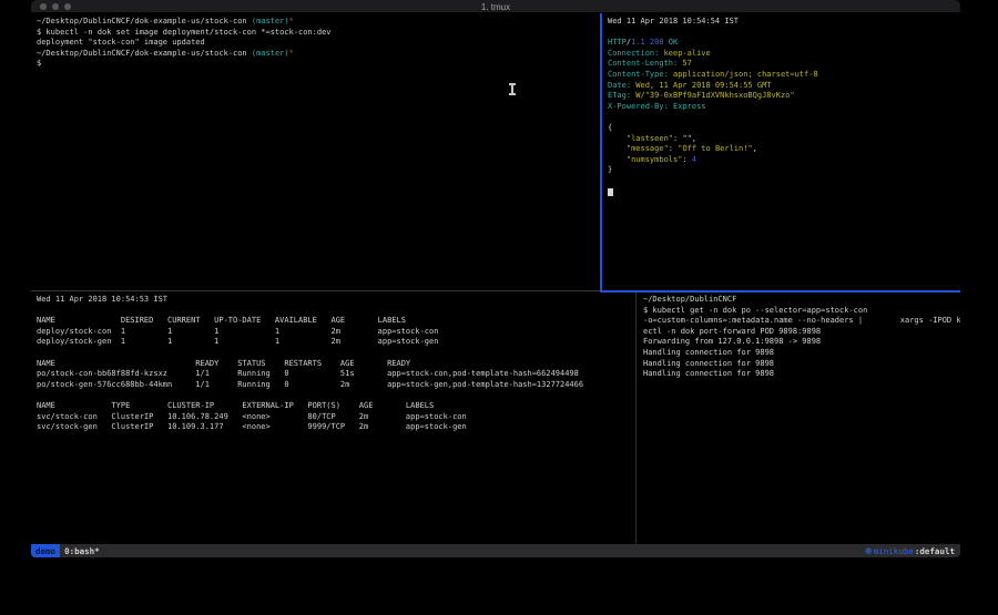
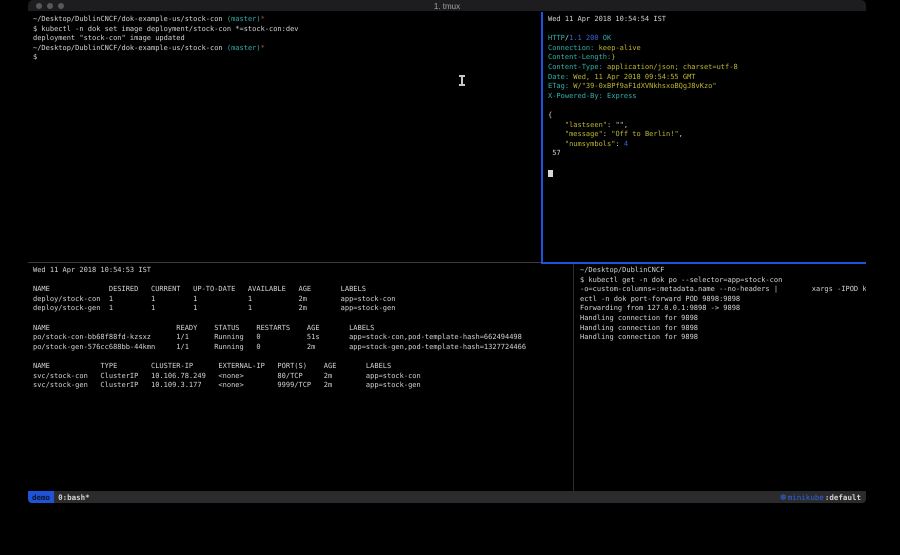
  1. tmux
  ~/Desktop/DublinCNCF/dok-example-us/stock-con (master)*
  $ kubectl -n dok set image deployment/stock-con *=stock-con:dev
  deployment "stock-con" image updated
  ~/Desktop/DublinCNCF/dok-example-us/stock-con (master)*
  $
  Wed 11 Apr 2018 10:54:54 IST
  HTTP/1.1 200 OK
  Connection: keep-alive
- Content-Length: 57
+ Content-Length:}
  Content-Type: application/json; charset=utf-8
  Date: Wed, 11 Apr 2018 09:54:55 GMT
  ETag: W/"39-0xBPf9aF1dXVNkhsxoBQgJ8vKzo"
  X-Powered-By: Express
  {
  "lastseen": "",
  "message": "Off to Berlin!",
  "numsymbols": 4
- }
+ 57
  Wed 11 Apr 2018 10:54:53 IST
  NAME DESIRED CURRENT UP-TO-DATE AVAILABLE AGE LABELS
  deploy/stock-con 1 1 1 1 2m app=stock-con
  deploy/stock-gen 1 1 1 1 2m app=stock-gen
- NAME READY STATUS RESTARTS AGE READY
+ NAME READY STATUS RESTARTS AGE LABELS
  po/stock-con-bb68f88fd-kzsxz 1/1 Running 0 51s app=stock-con,pod-template-hash=662494498
  po/stock-gen-576cc688bb-44kmn 1/1 Running 0 2m app=stock-gen,pod-template-hash=1327724466
  NAME TYPE CLUSTER-IP EXTERNAL-IP PORT(S) AGE LABELS
  svc/stock-con ClusterIP 10.106.78.249 <none> 80/TCP 2m app=stock-con
  svc/stock-gen ClusterIP 10.109.3.177 <none> 9999/TCP 2m app=stock-gen
  ~/Desktop/DublinCNCF
  $ kubectl get -n dok po --selector=app=stock-con
  -o=custom-columns=:metadata.name --no-headers | xargs -IPOD k
  ectl -n dok port-forward POD 9898:9898
  Forwarding from 127.0.0.1:9898 -> 9898
  Handling connection for 9898
  Handling connection for 9898
  Handling connection for 9898
  demo
  0:bash*
  ☸
  minikube
  :default
